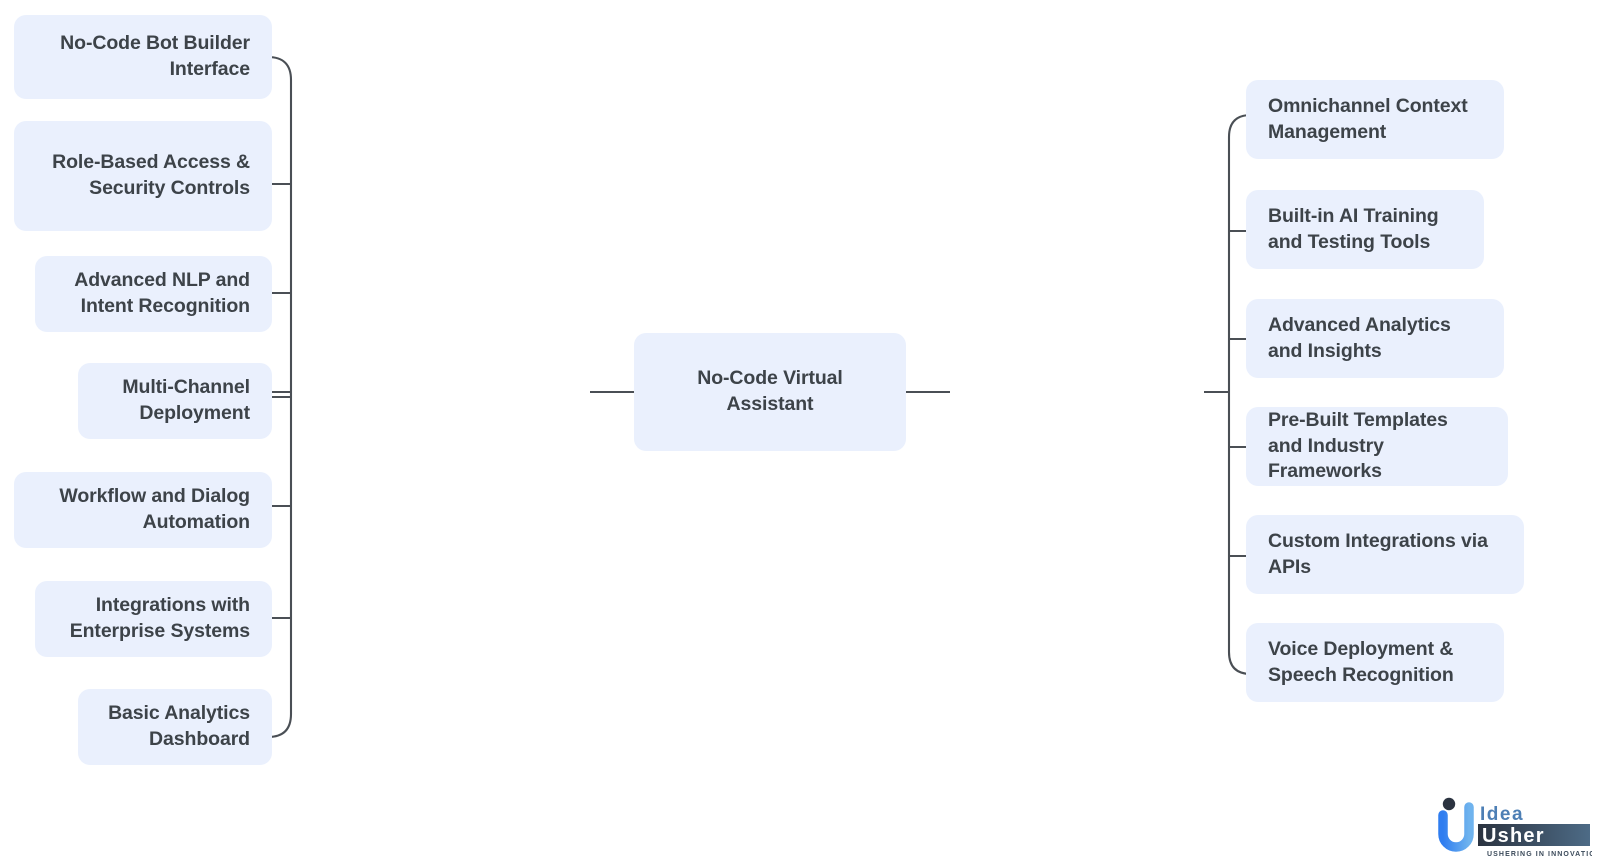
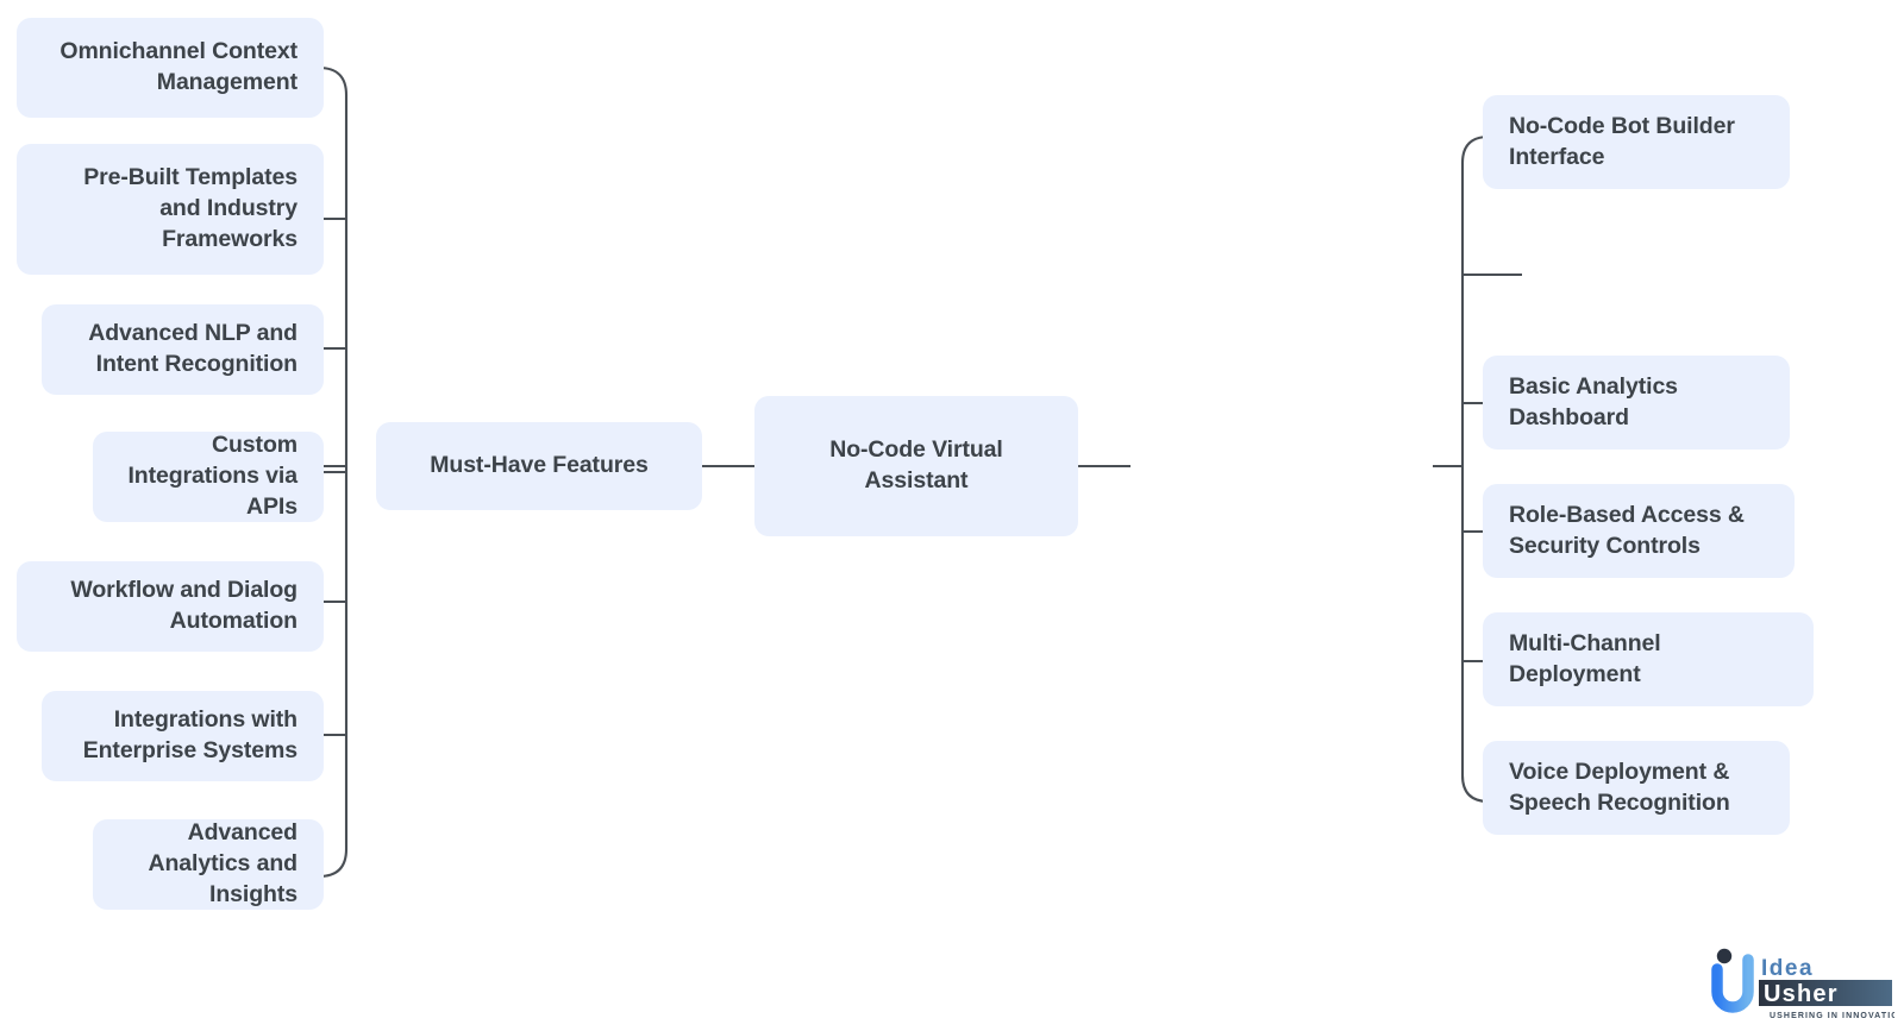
  No-Code Virtual Assistant
+ Must-Have Features
- No-Code Bot Builder Interface
+ Omnichannel Context Management
- Role-Based Access & Security Controls
+ Pre-Built Templates and Industry Frameworks
  Advanced NLP and Intent Recognition
- Multi-Channel Deployment
+ Custom Integrations via APIs
  Workflow and Dialog Automation
  Integrations with Enterprise Systems
- Basic Analytics Dashboard
+ Advanced Analytics and Insights
- Omnichannel Context Management
+ No-Code Bot Builder Interface
- Built-in AI Training and Testing Tools
- Advanced Analytics and Insights
+ Basic Analytics Dashboard
- Pre-Built Templates and Industry Frameworks
+ Role-Based Access & Security Controls
- Custom Integrations via APIs
+ Multi-Channel Deployment
  Voice Deployment & Speech Recognition
  Idea
  Usher
